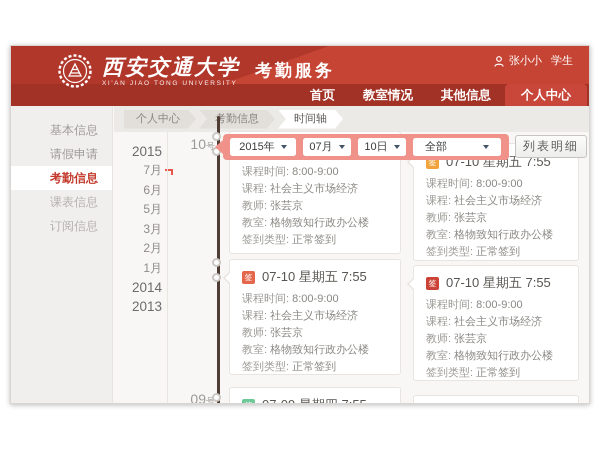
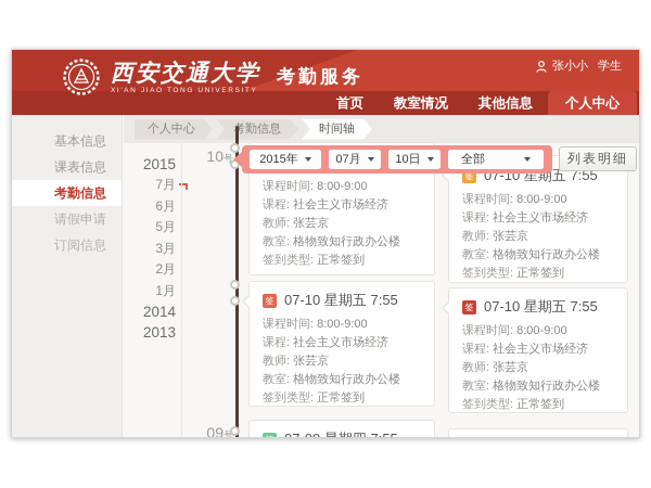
  西安交通大学
  考勤服务
  张小小
  学生
  首页
  教室情况
  其他信息
  个人中心
  基本信息
- 请假申请
+ 课表信息
  考勤信息
- 课表信息
+ 请假申请
  订阅信息
  个人中心
  考勤信息
  时间轴
  2015
  7月
  6月
  5月
  3月
  2月
  1月
  2014
  2013
  10号
  09号
  课程时间: 8:00-9:00
  课程: 社会主义市场经济
  教师: 张芸京
  教室: 格物致知行政办公楼
  签到类型: 正常签到
  签
  07-10 星期五 7:55
  课程时间: 8:00-9:00
  课程: 社会主义市场经济
  教师: 张芸京
  教室: 格物致知行政办公楼
  签到类型: 正常签到
  签
  07-10 星期五 7:55
  课程时间: 8:00-9:00
  课程: 社会主义市场经济
  教师: 张芸京
  教室: 格物致知行政办公楼
  签到类型: 正常签到
  签
  07-10 星期五 7:55
  课程时间: 8:00-9:00
  课程: 社会主义市场经济
  教师: 张芸京
  教室: 格物致知行政办公楼
  签到类型: 正常签到
  2015年
  07月
  10日
  全部
  列表明细
